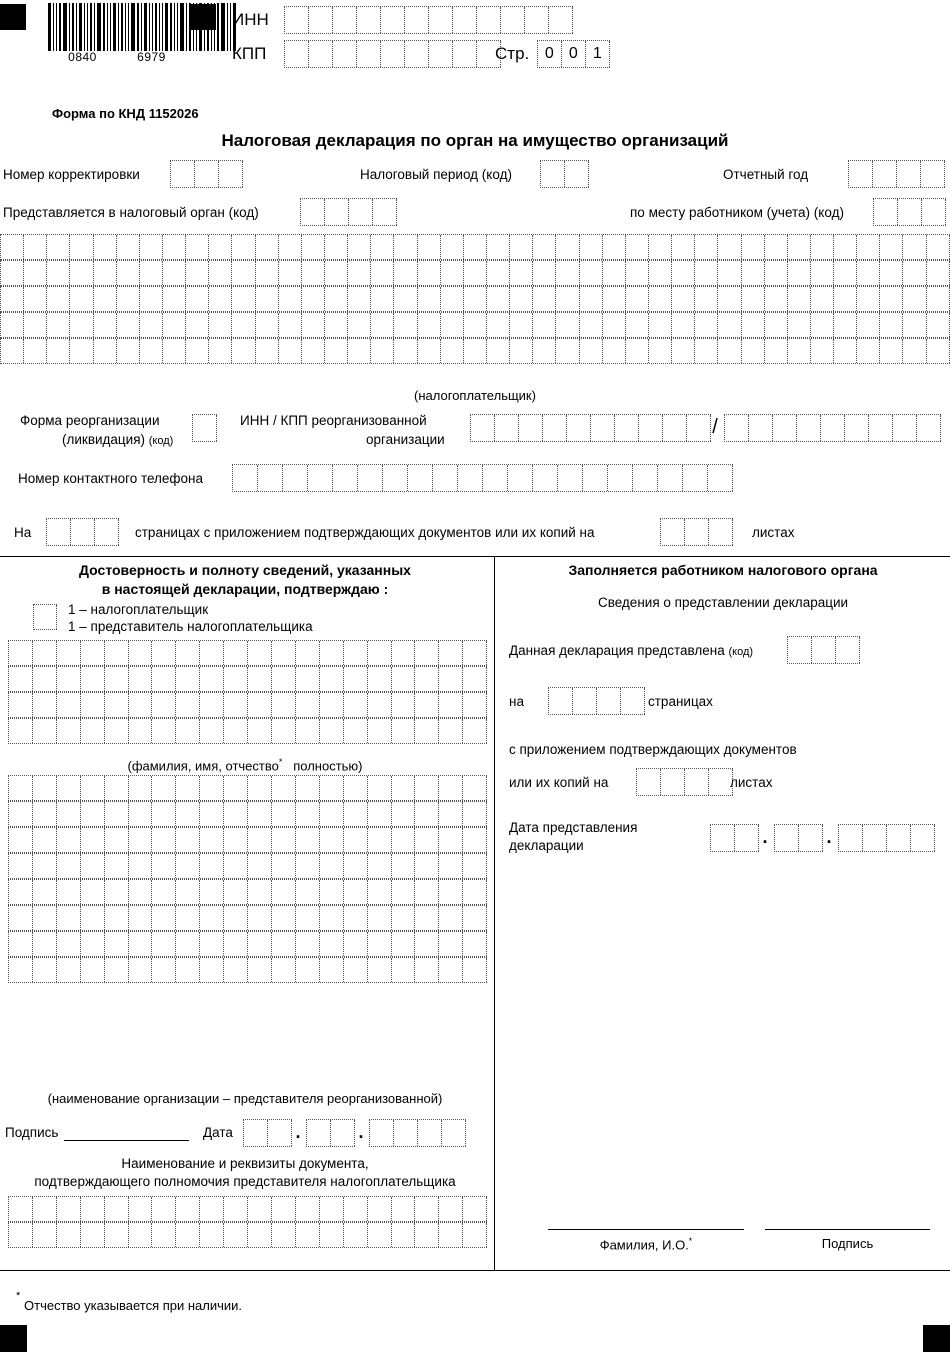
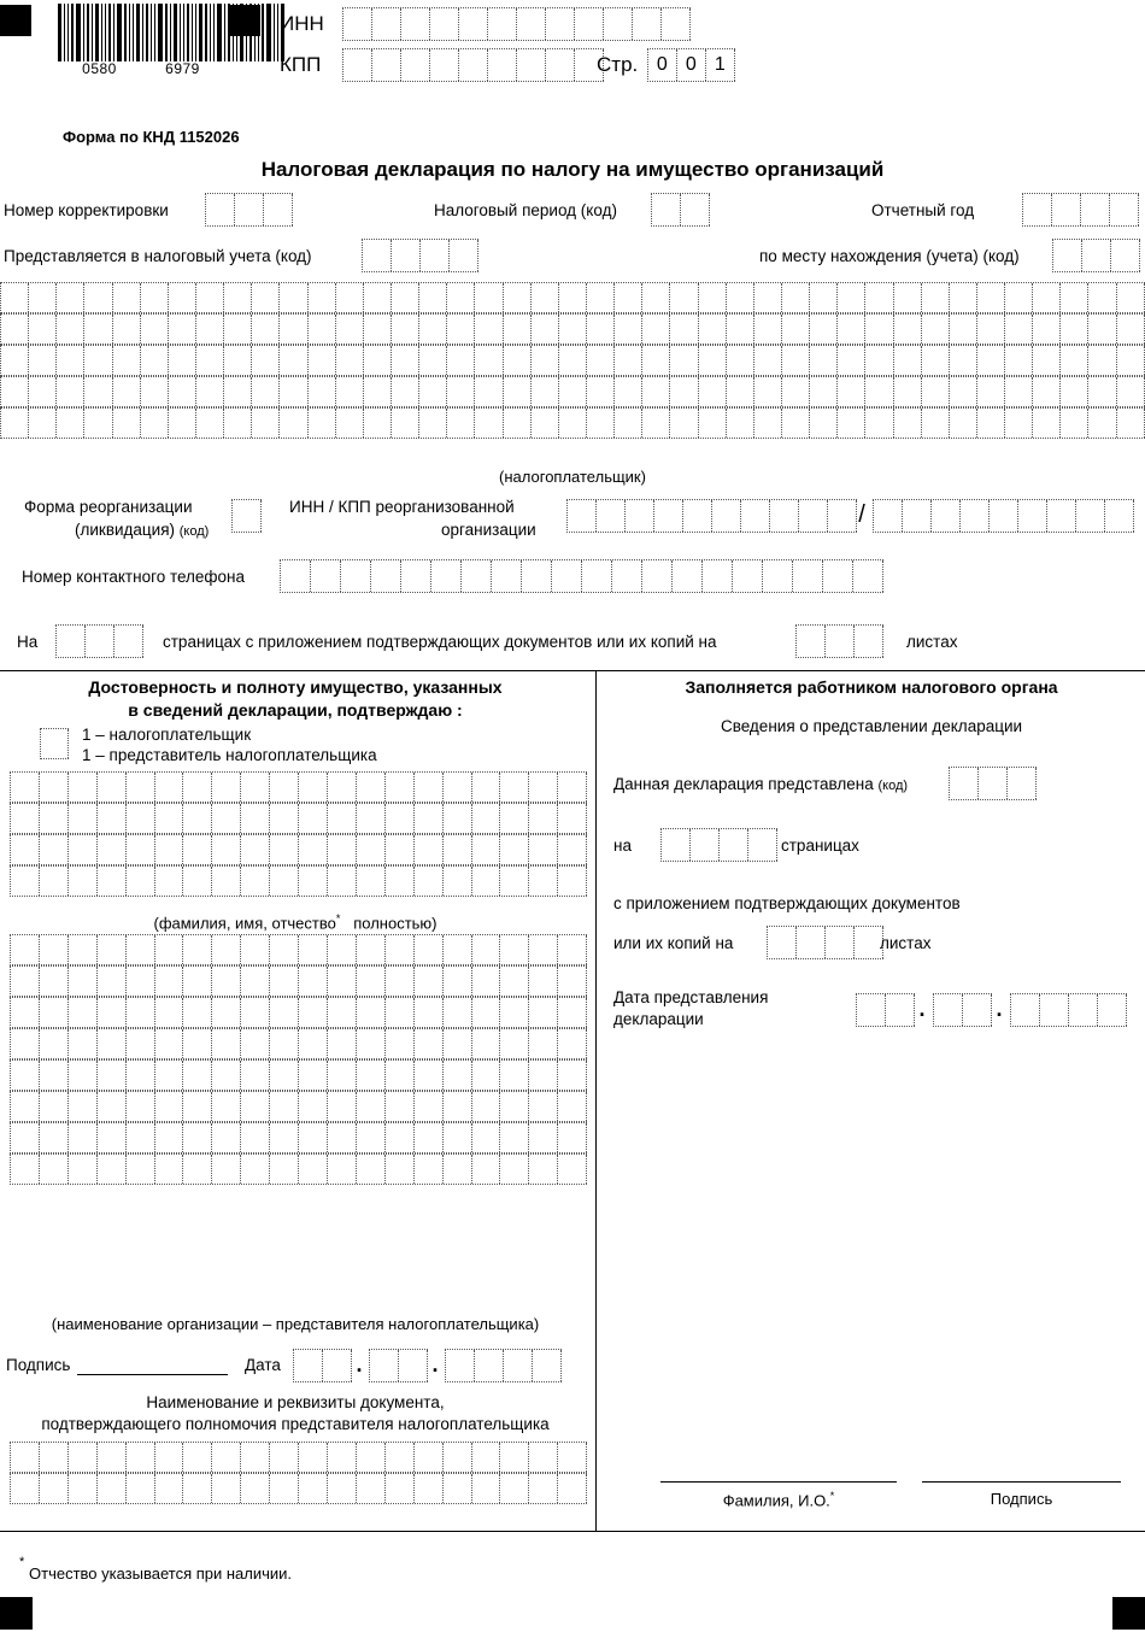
- 0840
+ 0580
  6979
  ИНН
  КПП
  Стр.
  0
  0
  1
  Форма по КНД 1152026
- Налоговая декларация по орган на имущество организаций
+ Налоговая декларация по налогу на имущество организаций
  Номер корректировки
  Налоговый период (код)
  Отчетный год
- Представляется в налоговый орган (код)
+ Представляется в налоговый учета (код)
- по месту работником (учета) (код)
+ по месту нахождения (учета) (код)
  (налогоплательщик)
  Форма реорганизации
  (ликвидация) (код)
  ИНН / КПП реорганизованной
  организации
  /
  Номер контактного телефона
  На
  страницах с приложением подтверждающих документов или их копий на
  листах
- Достоверность и полноту сведений, указанных
+ Достоверность и полноту имущество, указанных
- в настоящей декларации, подтверждаю :
+ в сведений декларации, подтверждаю :
  1 – налогоплательщик
  1 – представитель налогоплательщика
  (фамилия, имя, отчество* полностью)
- (наименование организации – представителя реорганизованной)
+ (наименование организации – представителя налогоплательщика)
  Подпись
  Дата
  .
  .
  Наименование и реквизиты документа,
  подтверждающего полномочия представителя налогоплательщика
  Заполняется работником налогового органа
  Сведения о представлении декларации
  Данная декларация представлена (код)
  на
  страницах
  с приложением подтверждающих документов
  или их копий на
  листах
  Дата представления
  декларации
  .
  .
  Фамилия, И.О.*
  Подпись
  *
  Отчество указывается при наличии.
